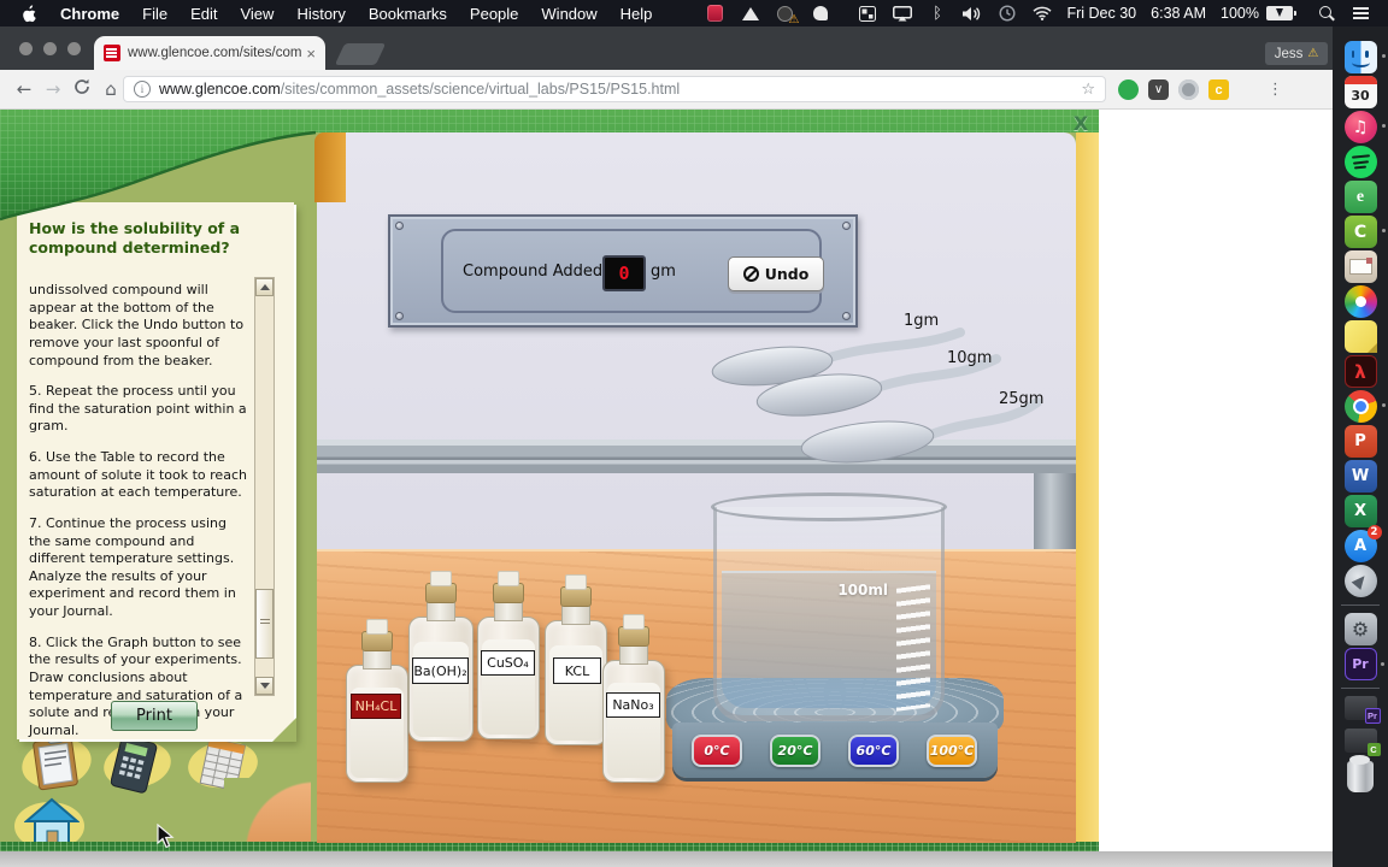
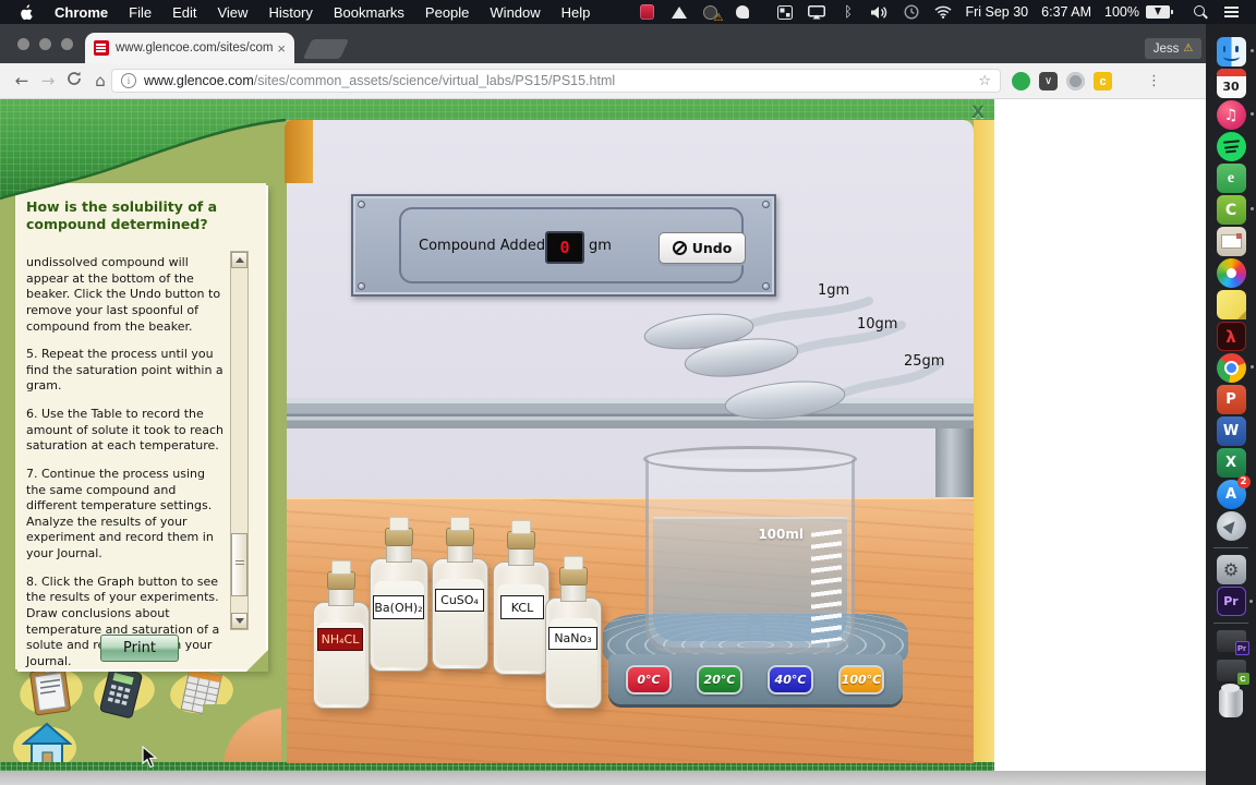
  Chrome
  File
  Edit
  View
  History
  Bookmarks
  People
  Window
  Help
  ⚠
  ᛒ
- Fri Dec 30
+ Fri Sep 30
- 6:38 AM
+ 6:37 AM
  100%
  www.glencoe.com/sites/com
  ×
  Jess
  ⚠
  ←
  →
  ⌂
  i
  www.glencoe.com
  /sites/common_assets/science/virtual_labs/PS15/PS15.html
  ☆
  ∨
  c
  ⋮
  Compound Added
  0
  gm
  Undo
  1gm
  10gm
  25gm
  0°C
  20°C
- 60°C
+ 40°C
  100°C
  100ml
  NH₄CL
  Ba(OH)₂
  CuSO₄
  KCL
  NaNo₃
  X
  How is the solubility of a compound determined?
  undissolved compound will appear at the bottom of the beaker. Click the Undo button to remove your last spoonful of compound from the beaker.
  5. Repeat the process until you find the saturation point within a gram.
  6. Use the Table to record the amount of solute it took to reach saturation at each temperature.
  7. Continue the process using the same compound and different temperature settings. Analyze the results of your experiment and record them in your Journal.
  8. Click the Graph button to see the results of your experiments. Draw conclusions about temperature and saturation of a solute and r your Journal.
  Print
  30
  ♫
  e
  C
  λ
  P
  W
  X
  A
  2
  ⚙
  Pr
  Pr
  C
